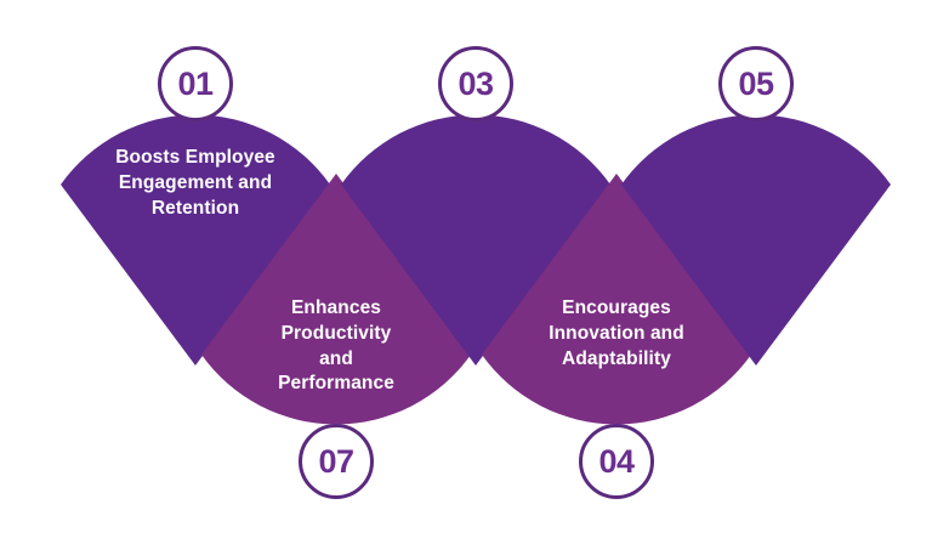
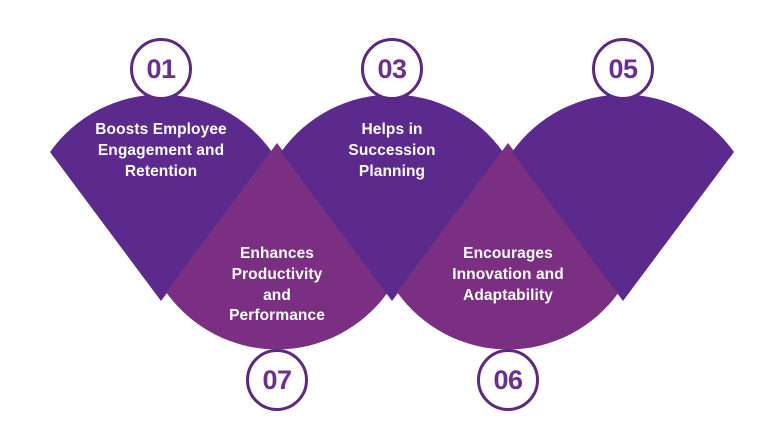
  Boosts Employee
  Engagement and
  Retention
  Enhances
  Productivity
  and
  Performance
+ Helps in
+ Succession
+ Planning
  Encourages
  Innovation and
  Adaptability
  01
  07
  03
- 04
+ 06
  05
